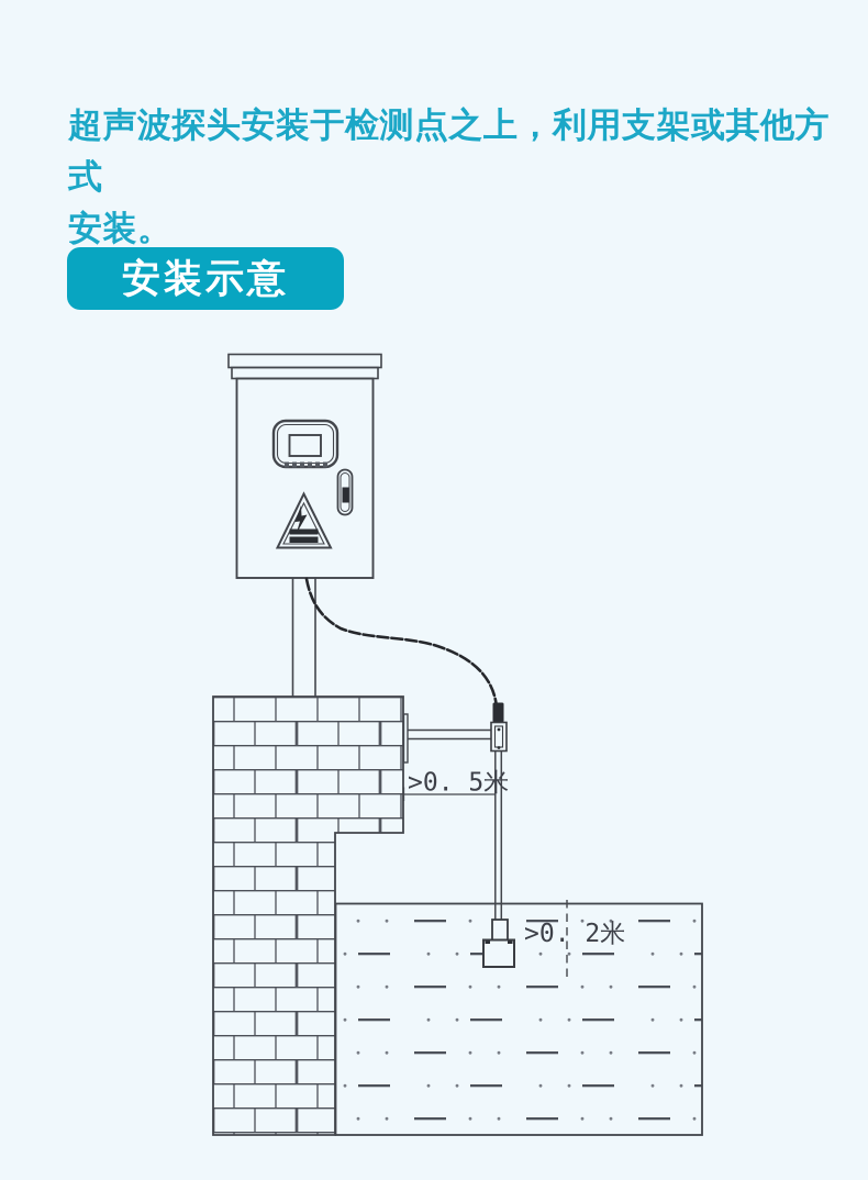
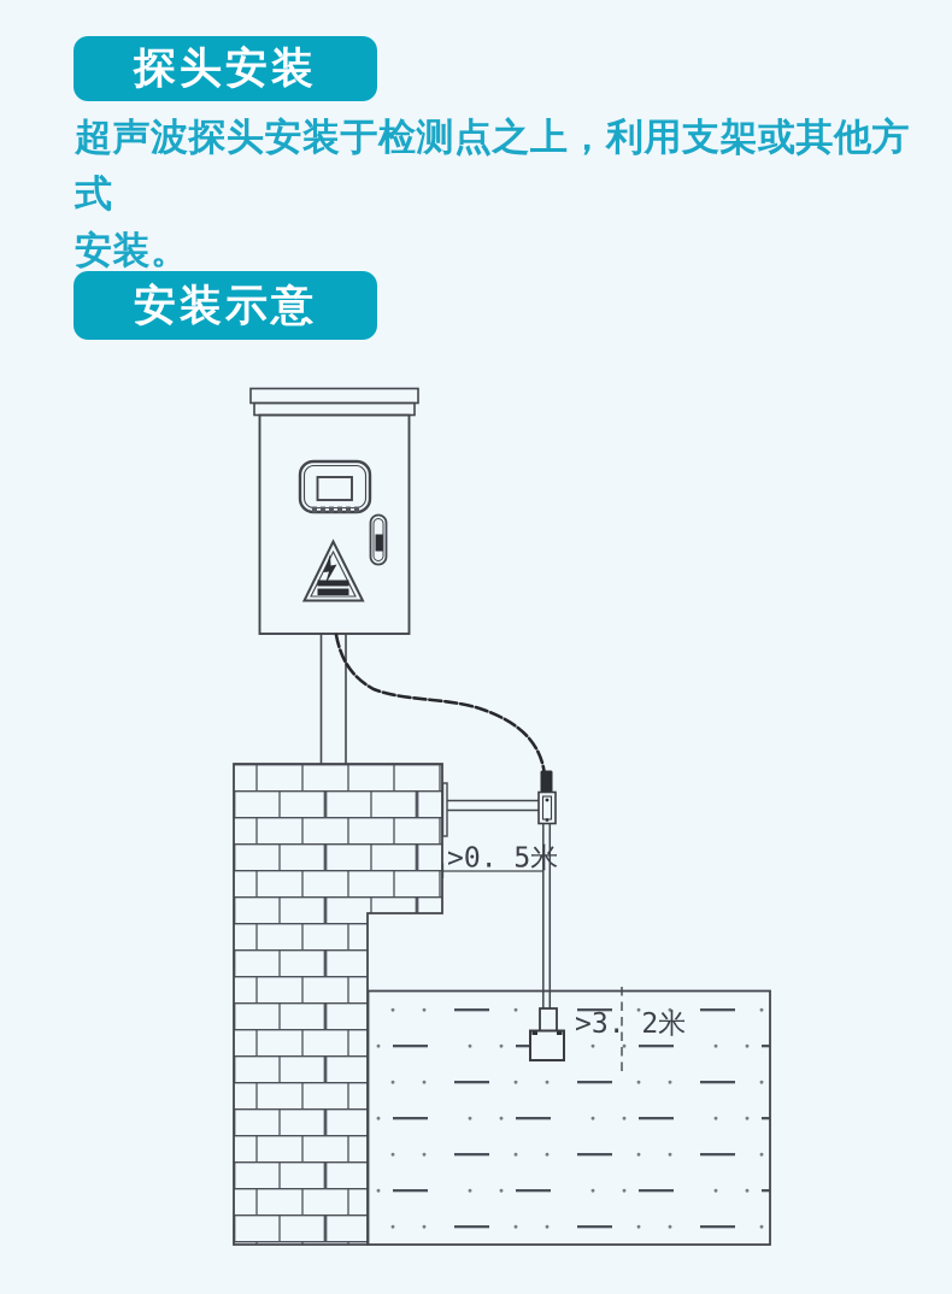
+ 探头安装
  超声波探头安装于检测点之上，利用支架或其他方式
  安装。
  安装示意
  >0. 5米
- >0. 2米
+ >3. 2米
